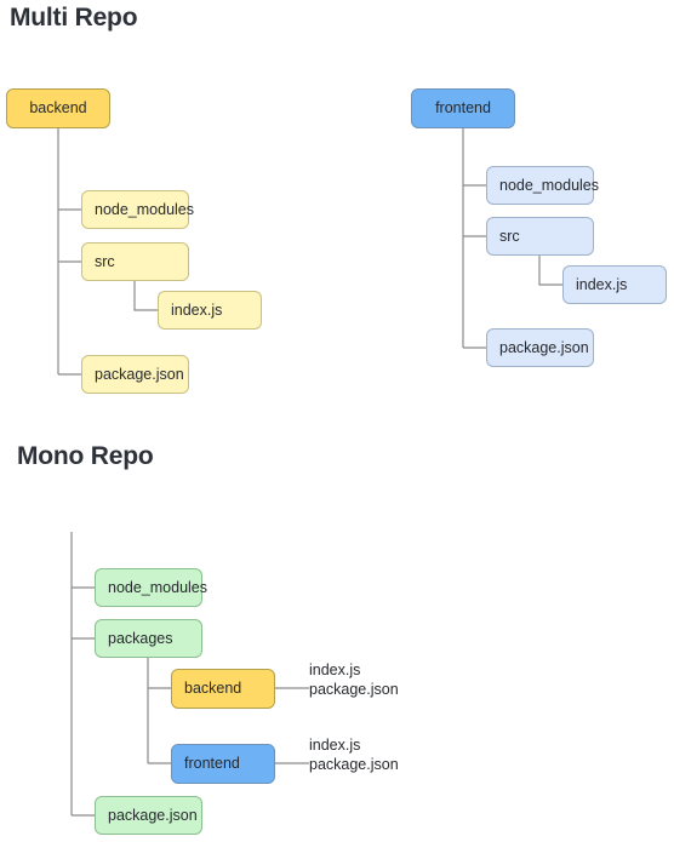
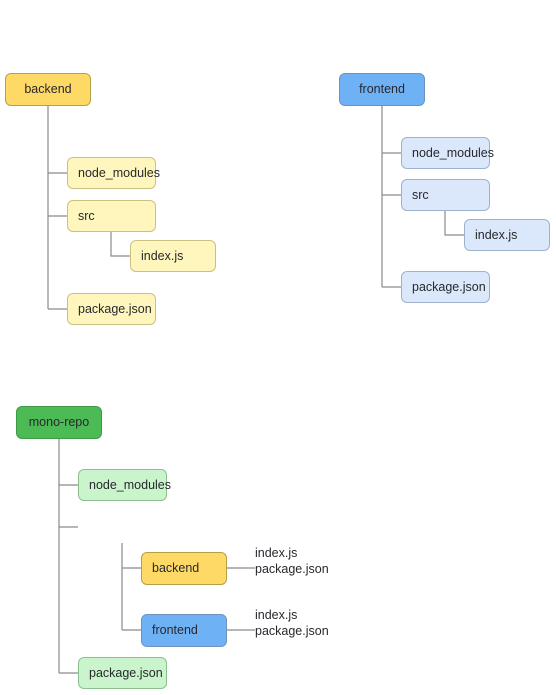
- Multi Repo
- Mono Repo
  backend
  node_modules
  src
  index.js
  package.json
  frontend
  node_modules
  src
  index.js
  package.json
+ mono-repo
  node_modules
- packages
  backend
  frontend
  package.json
  index.js
  package.json
  index.js
  package.json
